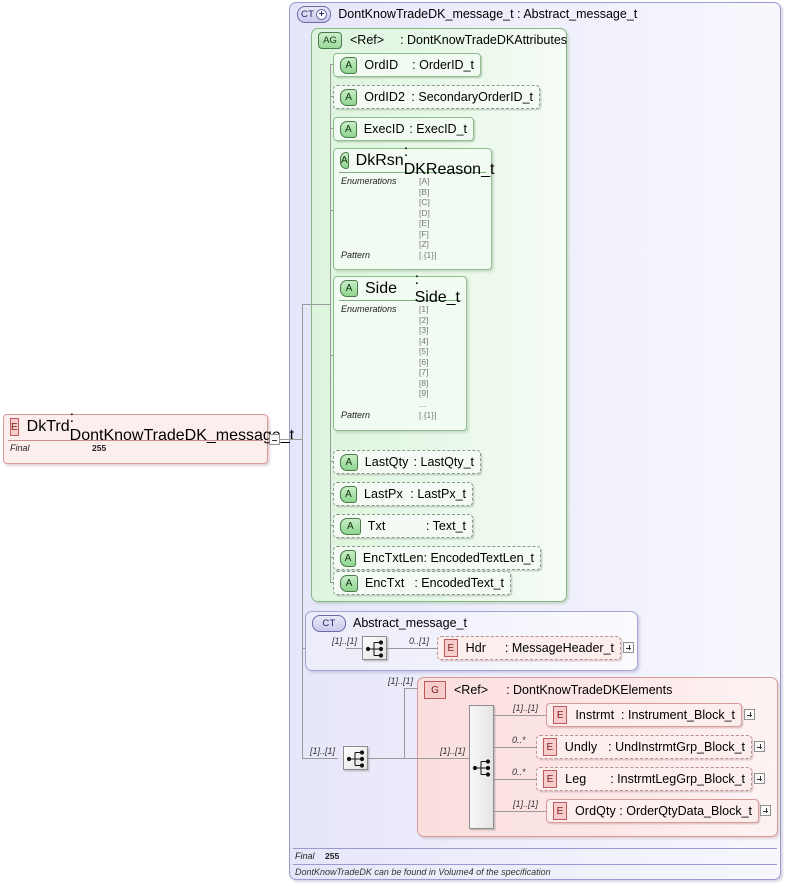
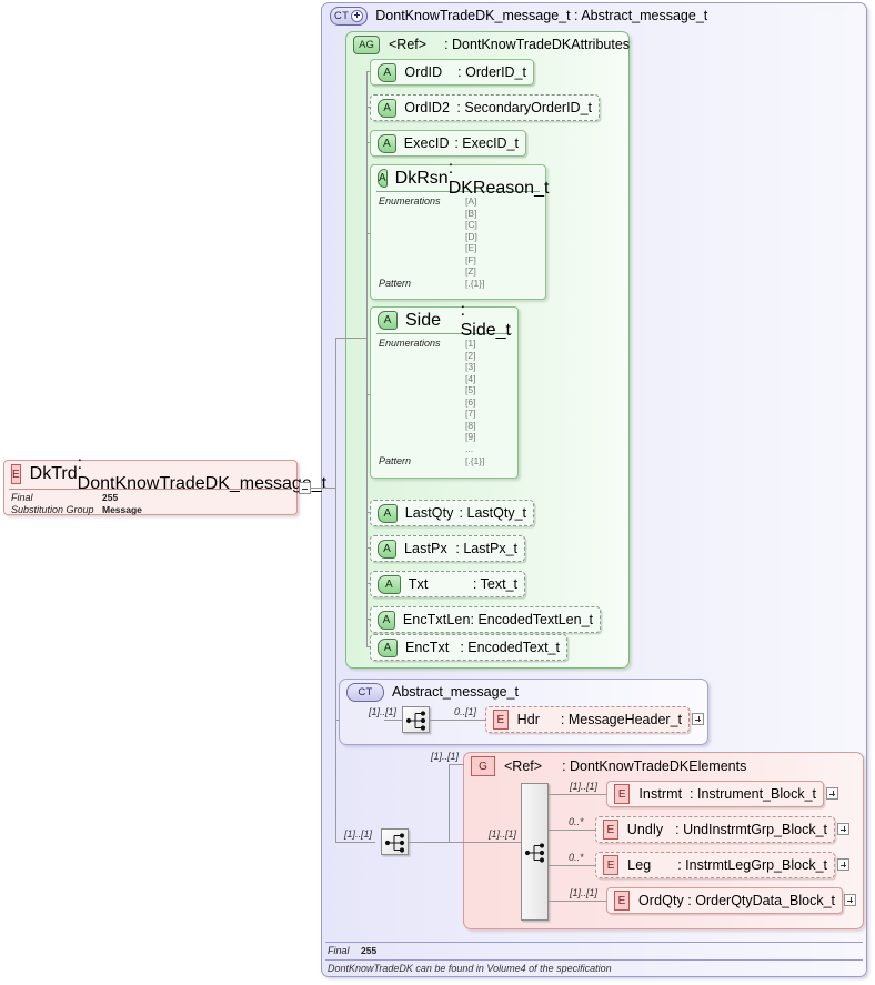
  CT
  DontKnowTradeDK_message_t : Abstract_message_t
  AG
  <Ref>
  : DontKnowTradeDKAttributes
  A
  OrdID
  : OrderID_t
  A
  OrdID2
  : SecondaryOrderID_t
  A
  ExecID
  : ExecID_t
  A
  DkRsn
  : DKReason_t
  Enumerations
  [A]
  [B]
  [C]
  [D]
  [E]
  [F]
  [Z]
  Pattern
  [.{1}]
  A
  Side
  : Side_t
  Enumerations
  [1]
  [2]
  [3]
  [4]
  [5]
  [6]
  [7]
  [8]
  [9]
  ...
  Pattern
  [.{1}]
  A
  LastQty
  : LastQty_t
  A
  LastPx
  : LastPx_t
  A
  Txt
  : Text_t
  A
  EncTxtLen
  : EncodedTextLen_t
  A
  EncTxt
  : EncodedText_t
  E
  DkTrd
  : DontKnowTradeDK_messag_t
  Final
  255
+ Substitution Group
+ Message
  CT
  Abstract_message_t
  [1]..[1]
  0..[1]
  E
  Hdr
  : MessageHeader_t
  G
  <Ref>
  : DontKnowTradeDKElements
  [1]..[1]
  [1]..[1]
  [1]..[1]
  [1]..[1]
  E
  Instrmt
  : Instrument_Block_t
  0..*
  E
  Undly
  : UndInstrmtGrp_Block_t
  0..*
  E
  Leg
  : InstrmtLegGrp_Block_t
  [1]..[1]
  E
  OrdQty
  : OrderQtyData_Block_t
  Final
  255
  DontKnowTradeDK can be found in Volume4 of the specification
